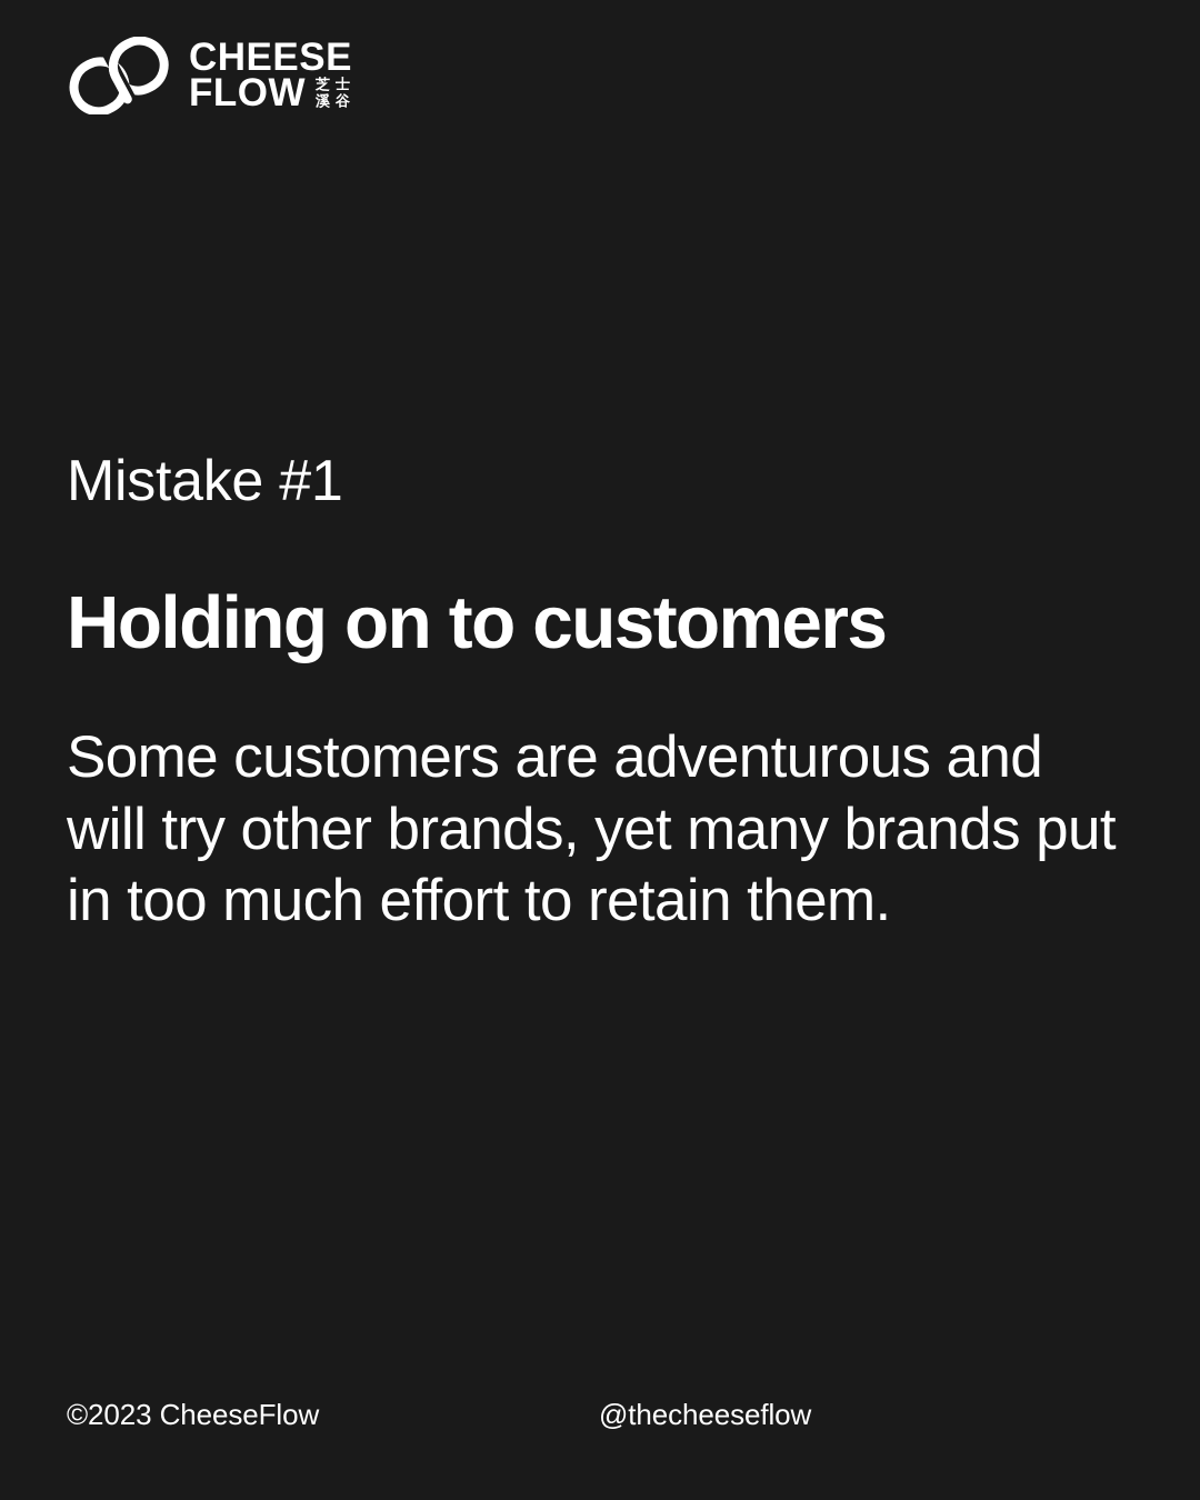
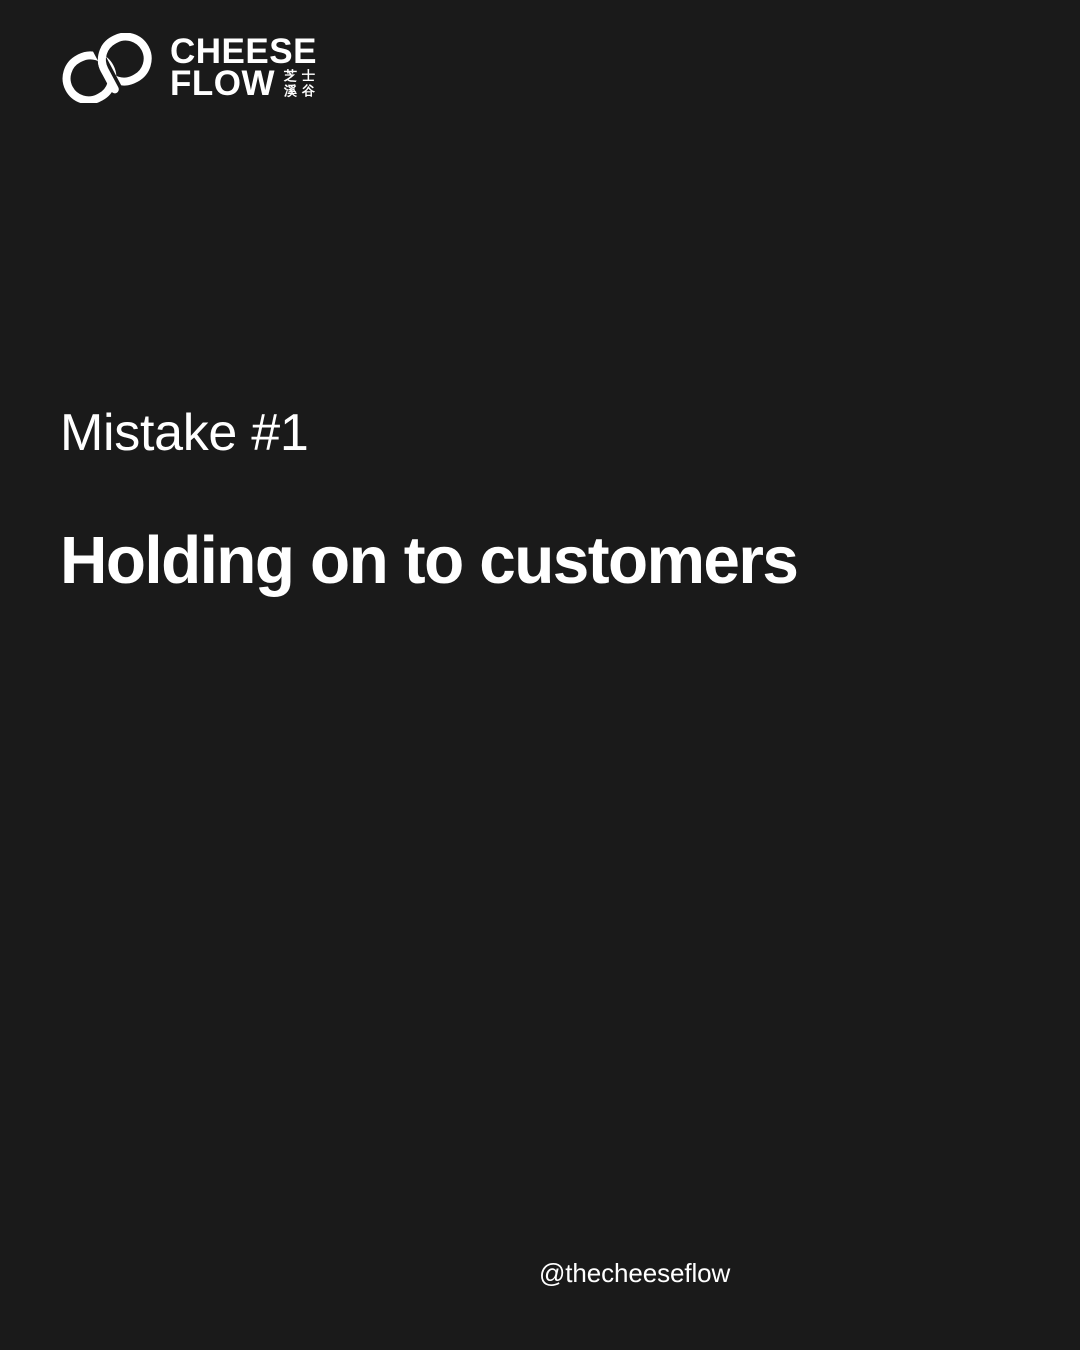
  CHEESE
  FLOW
  芝
  士
  溪
  谷
  Mistake #1
  Holding on to customers
- Some customers are adventurous and will try other brands, yet many brands put in too much effort to retain them.
- ©2023 CheeseFlow
  @thecheeseflow
